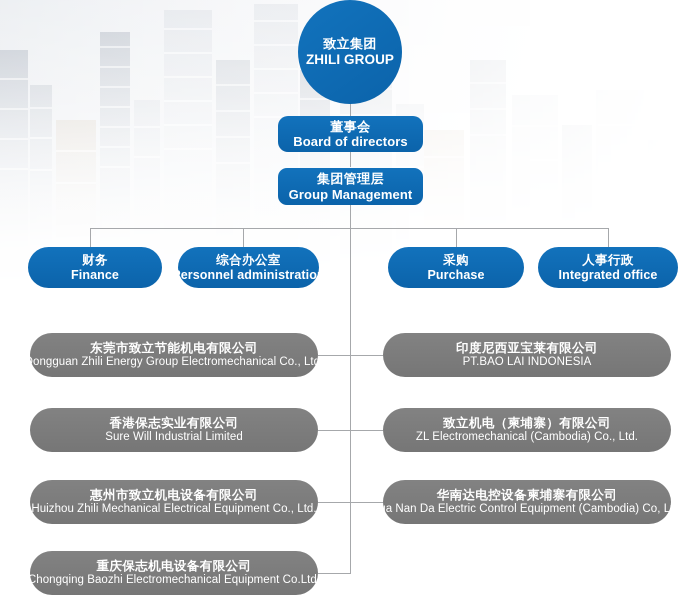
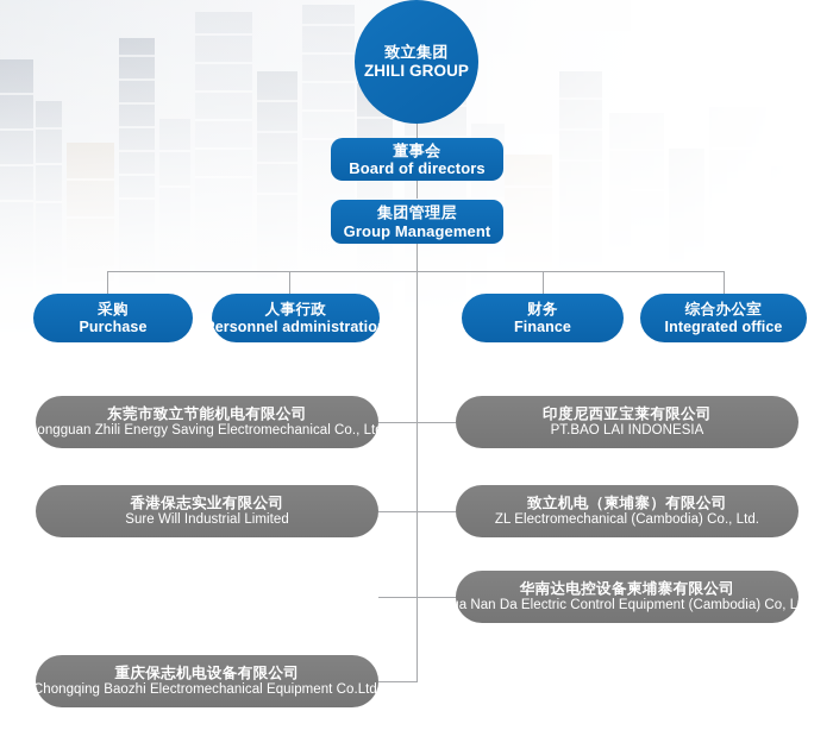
  致立集团
  ZHILI GROUP
  董事会
  Board of directors
  集团管理层
  Group Management
- 财务
+ 采购
- Finance
+ Purchase
- 综合办公室
+ 人事行政
  Personnel administration
- 采购
+ 财务
- Purchase
+ Finance
- 人事行政
+ 综合办公室
  Integrated office
  东莞市致立节能机电有限公司
- Dongguan Zhili Energy Group Electromechanical Co., Ltd.
+ Dongguan Zhili Energy Saving Electromechanical Co., Ltd.
  香港保志实业有限公司
  Sure Will Industrial Limited
- 惠州市致立机电设备有限公司
- Huizhou Zhili Mechanical Electrical Equipment Co., Ltd.
  重庆保志机电设备有限公司
  Chongqing Baozhi Electromechanical Equipment Co.Ltd.
  印度尼西亚宝莱有限公司
  PT.BAO LAI INDONESIA
  致立机电（柬埔寨）有限公司
  ZL Electromechanical (Cambodia) Co., Ltd.
  华南达电控设备柬埔寨有限公司
  Hua Nan Da Electric Control Equipment (Cambodia) Co, Ltd.
